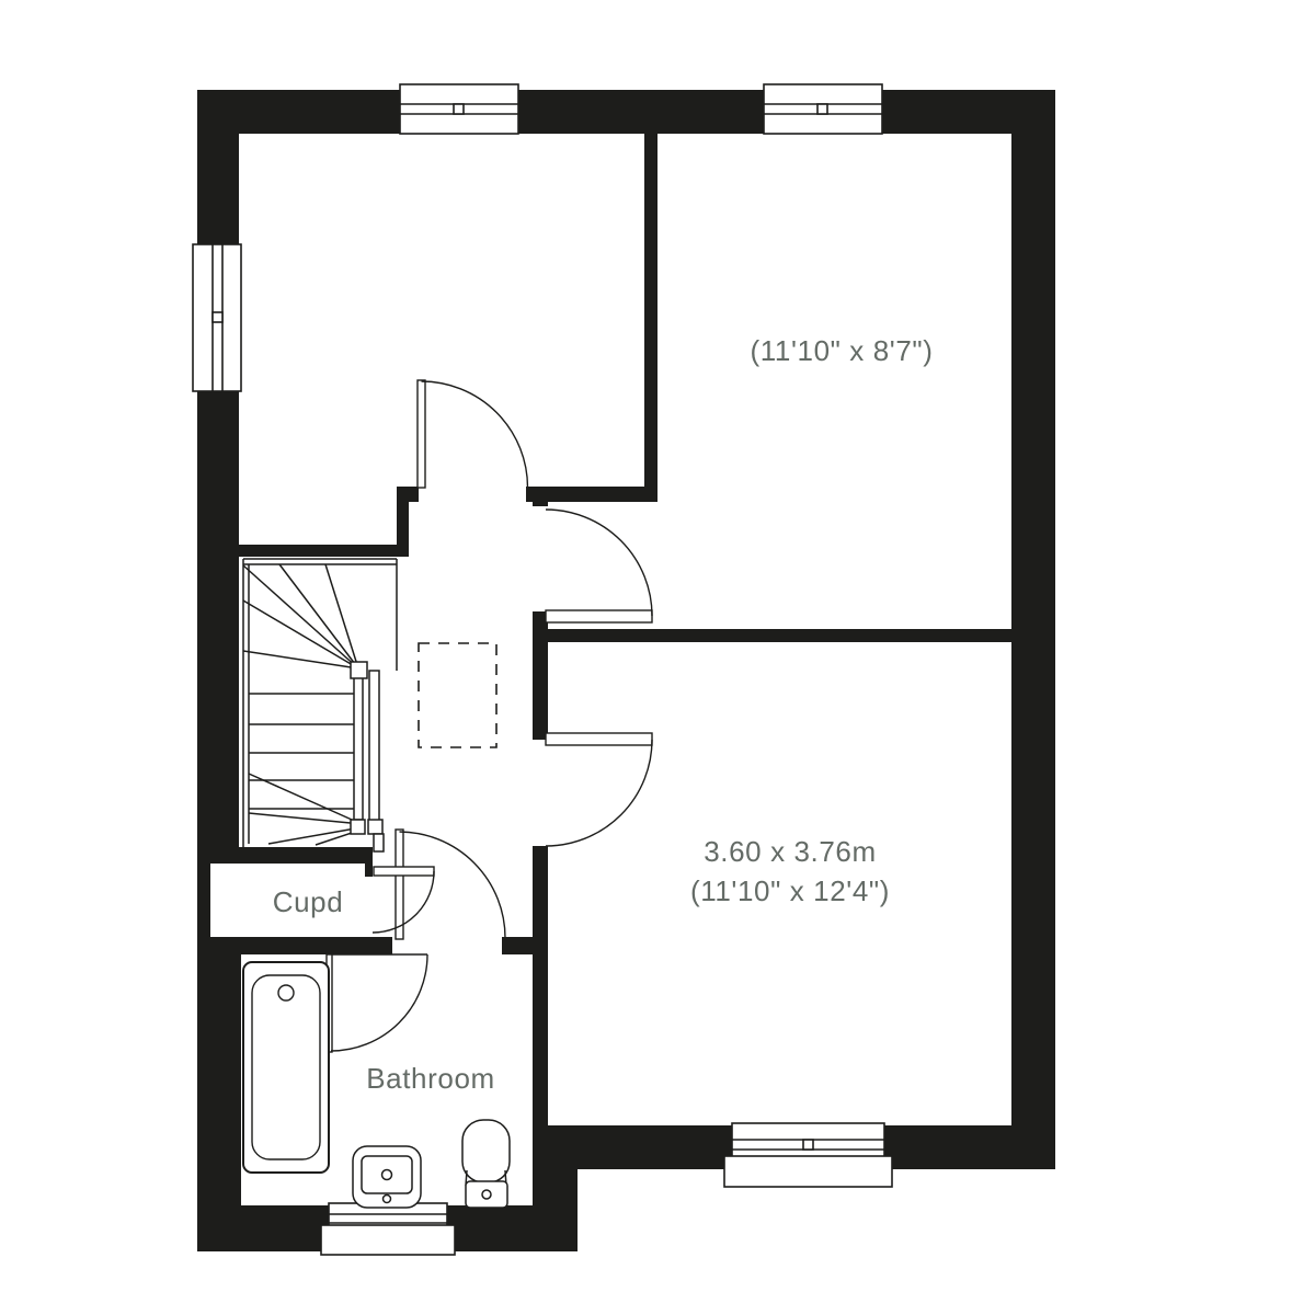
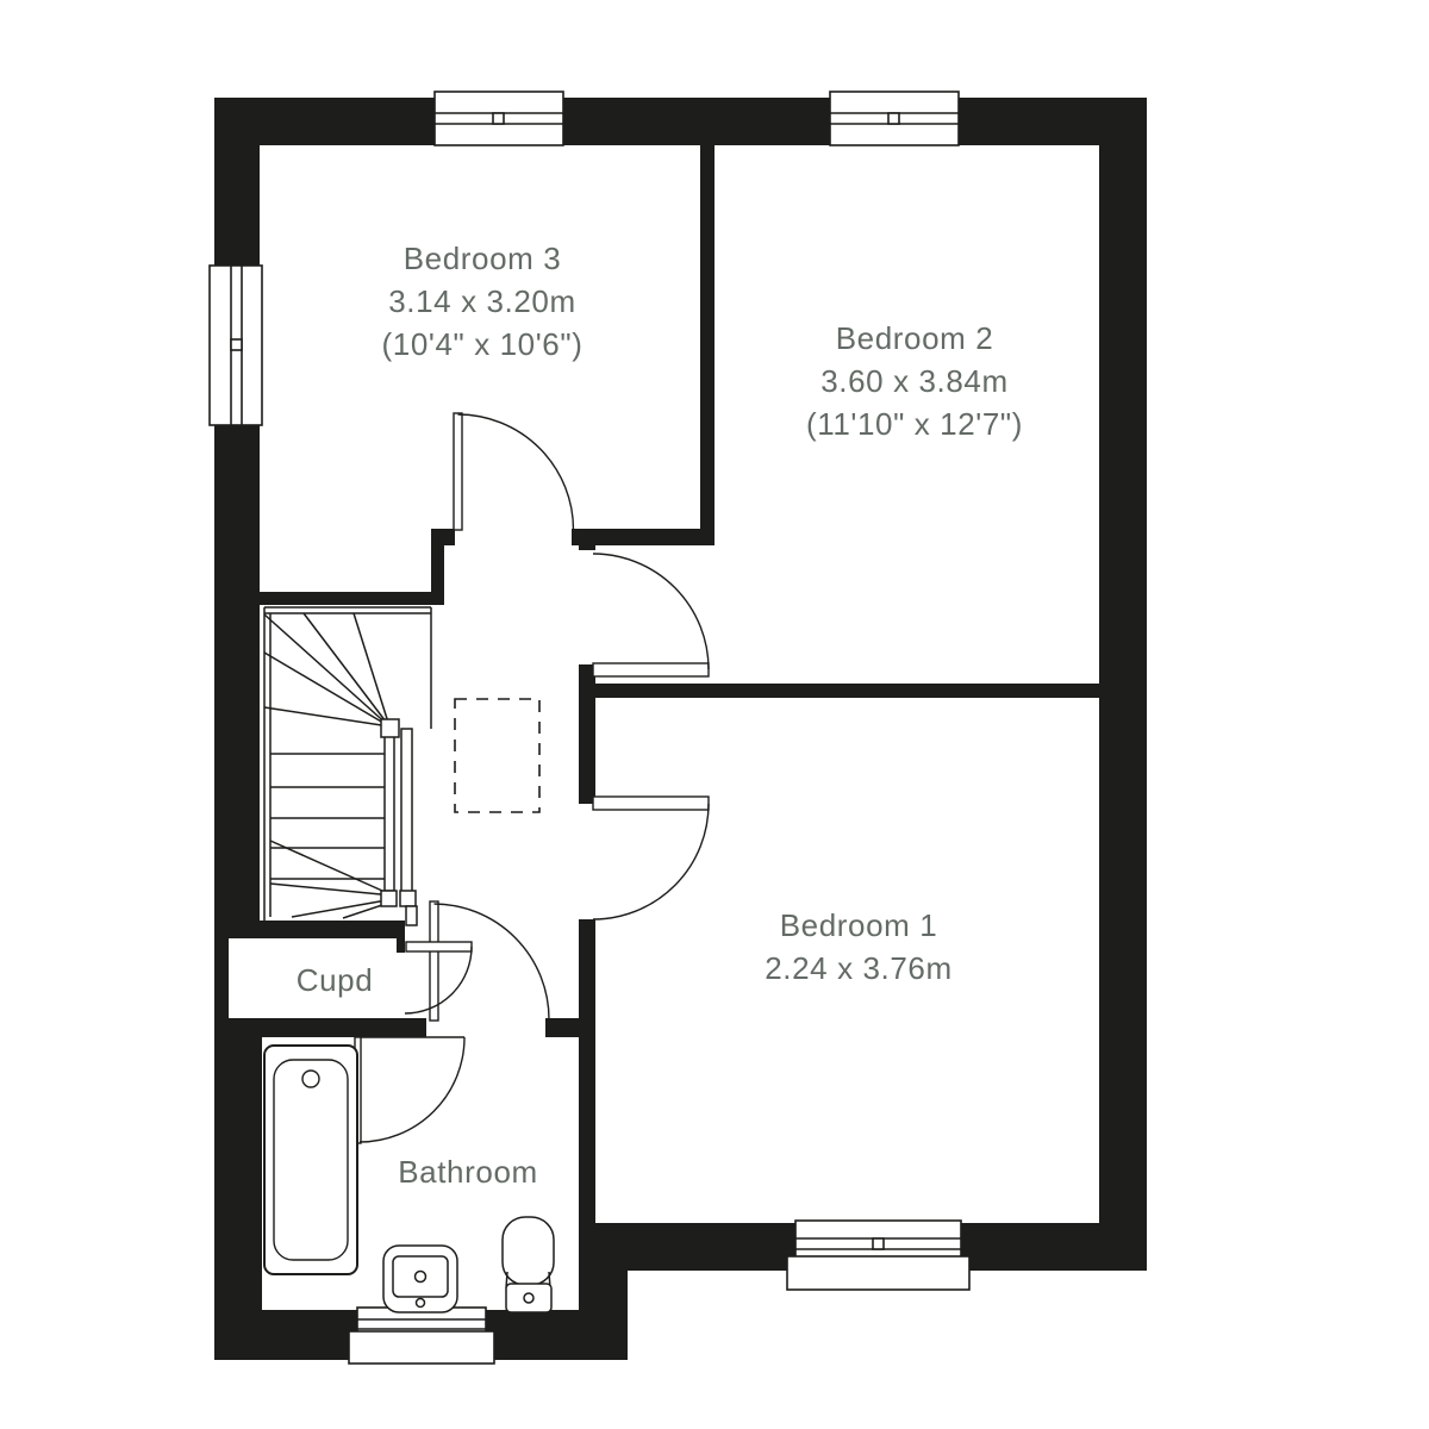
+ Bedroom 3
+ 3.14 x 3.20m
+ (10'4" x 10'6")
+ Bedroom 2
+ 3.60 x 3.84m
- (11'10" x 8'7")
+ (11'10" x 12'7")
+ Bedroom 1
- 3.60 x 3.76m
+ 2.24 x 3.76m
- (11'10" x 12'4")
  Cupd
  Bathroom
